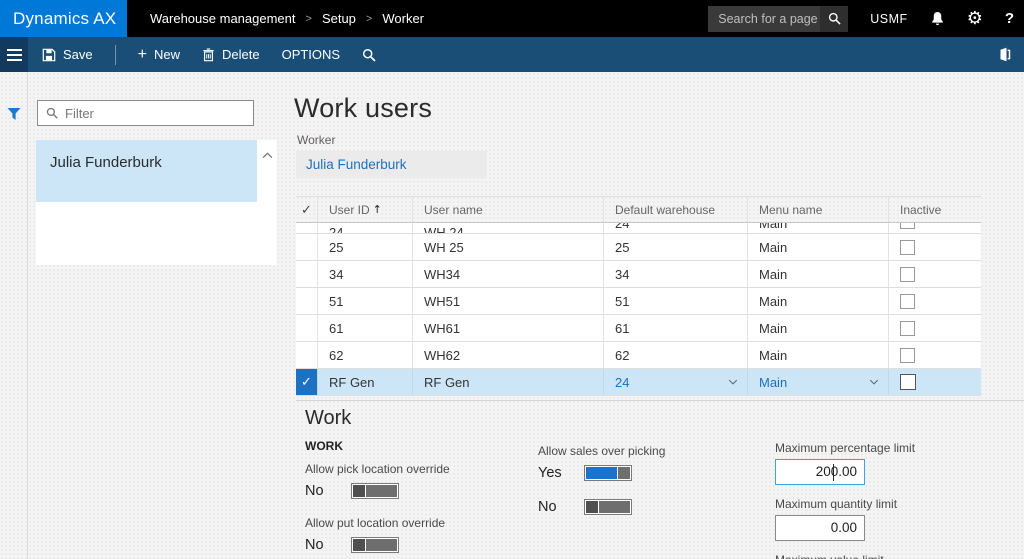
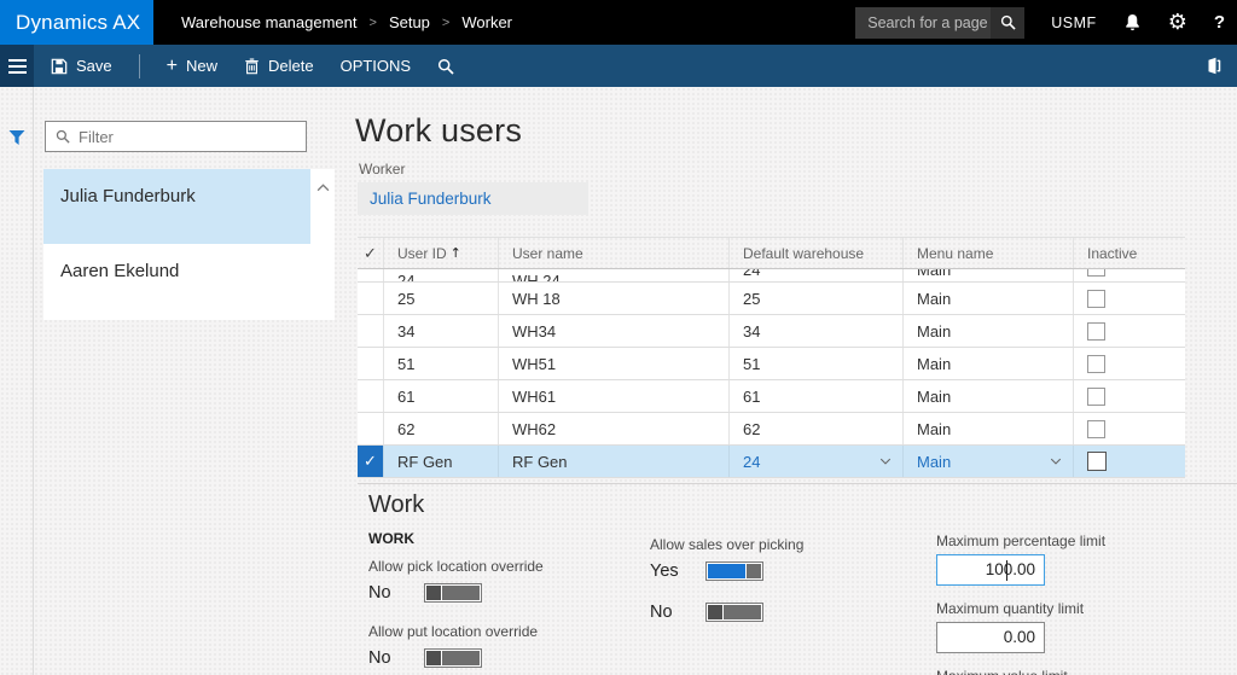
  Dynamics AX
  Warehouse management
  >
  Setup
  >
  Worker
  Search for a page
  USMF
  ⚙
  ?
  Save
  +
  New
  Delete
  OPTIONS
  Filter
  Julia Funderburk
+ Aaren Ekelund
  Work users
  Worker
  Julia Funderburk
  ✓
  User ID
  ↑
  User name
  Default warehouse
  Menu name
  Inactive
  24
  WH 24
  24
  Main
  25
- WH 25
+ WH 18
  25
  Main
  34
  WH34
  34
  Main
  51
  WH51
  51
  Main
  61
  WH61
  61
  Main
  62
  WH62
  62
  Main
  ✓
  RF Gen
  RF Gen
  24
  Main
  Work
  WORK
  Allow pick location override
  No
  Allow put location override
  No
  Allow sales over picking
  Yes
  No
  Maximum percentage limit
- 200.00
+ 100.00
  Maximum quantity limit
  0.00
